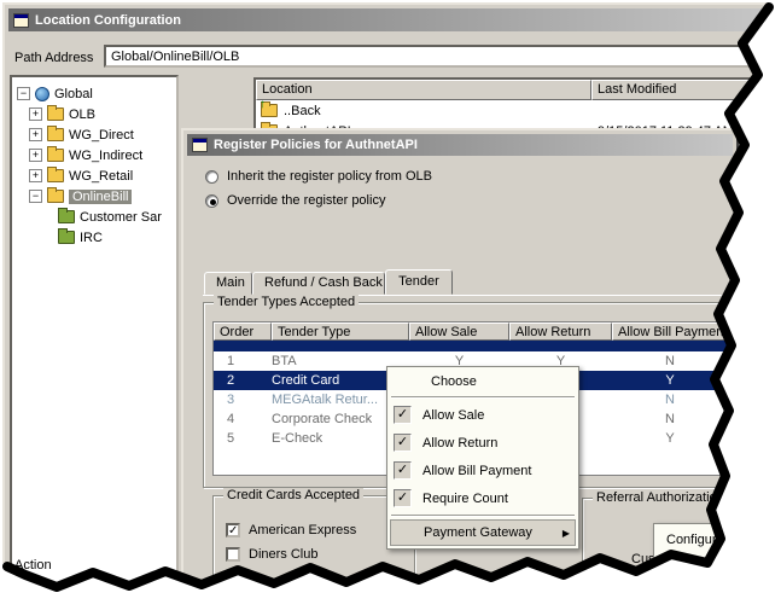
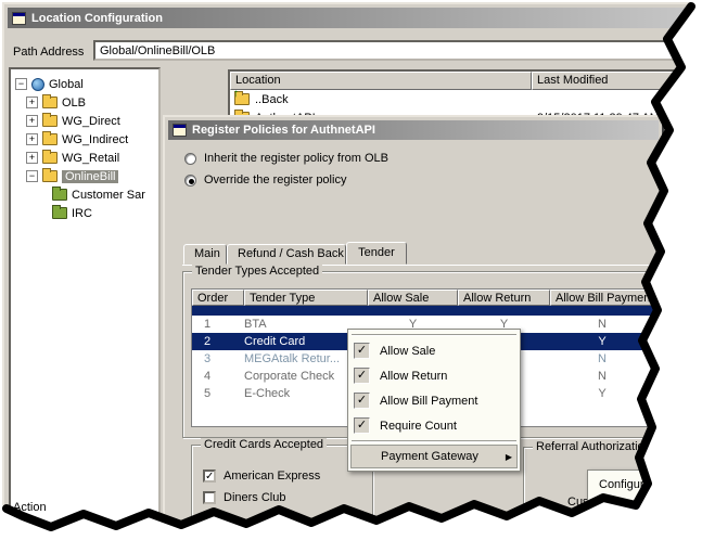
  Location Configuration
  Path Address
  Global/OnlineBill/OLB
  −
  Global
  +
  OLB
  +
  WG_Direct
  +
  WG_Indirect
  +
  WG_Retail
  −
  OnlineBill
  Customer Sar
  IRC
  Location
  Last Modified
  ↑
  ..Back
  Action
  Register Policies for AuthnetAPI
  Inherit the register policy from OLB
  Override the register policy
  Main
  Refund / Cash Back
  Tender
  Tender Types Accepted
  Order
  Tender Type
  Allow Sale
  Allow Return
  Allow Bill Paymen
  1
  BTA
  Y
  Y
  N
  2
  Credit Card
  Y
  3
  MEGAtalk Retur...
  N
  4
  Corporate Check
  N
  5
  E-Check
  Y
  Credit Cards Accepted
  ✓
  American Express
  Diners Club
  Referral Authorizati
- Choose
  ✓
  Allow Sale
  ✓
  Allow Return
  ✓
  Allow Bill Payment
  ✓
  Require Count
  Payment Gateway
  ▶
  Configur
